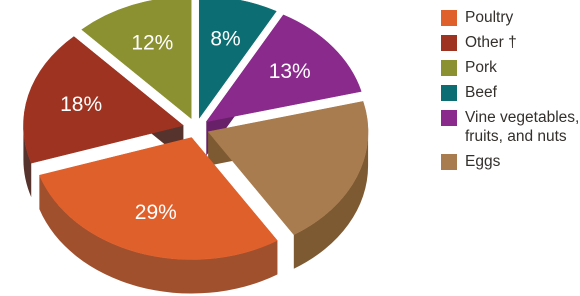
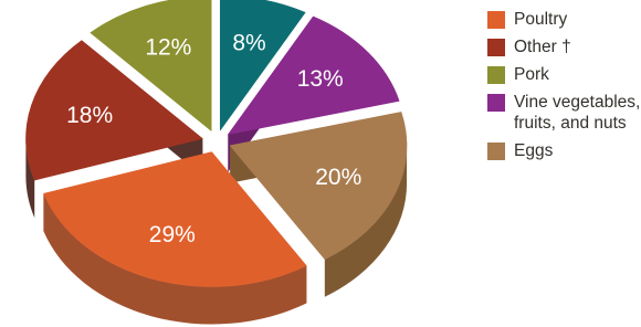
  8%
  13%
+ 20%
  29%
  18%
  12%
  Poultry
  Other †
  Pork
- Beef
  Vine vegetables,
  fruits, and nuts
  Eggs
